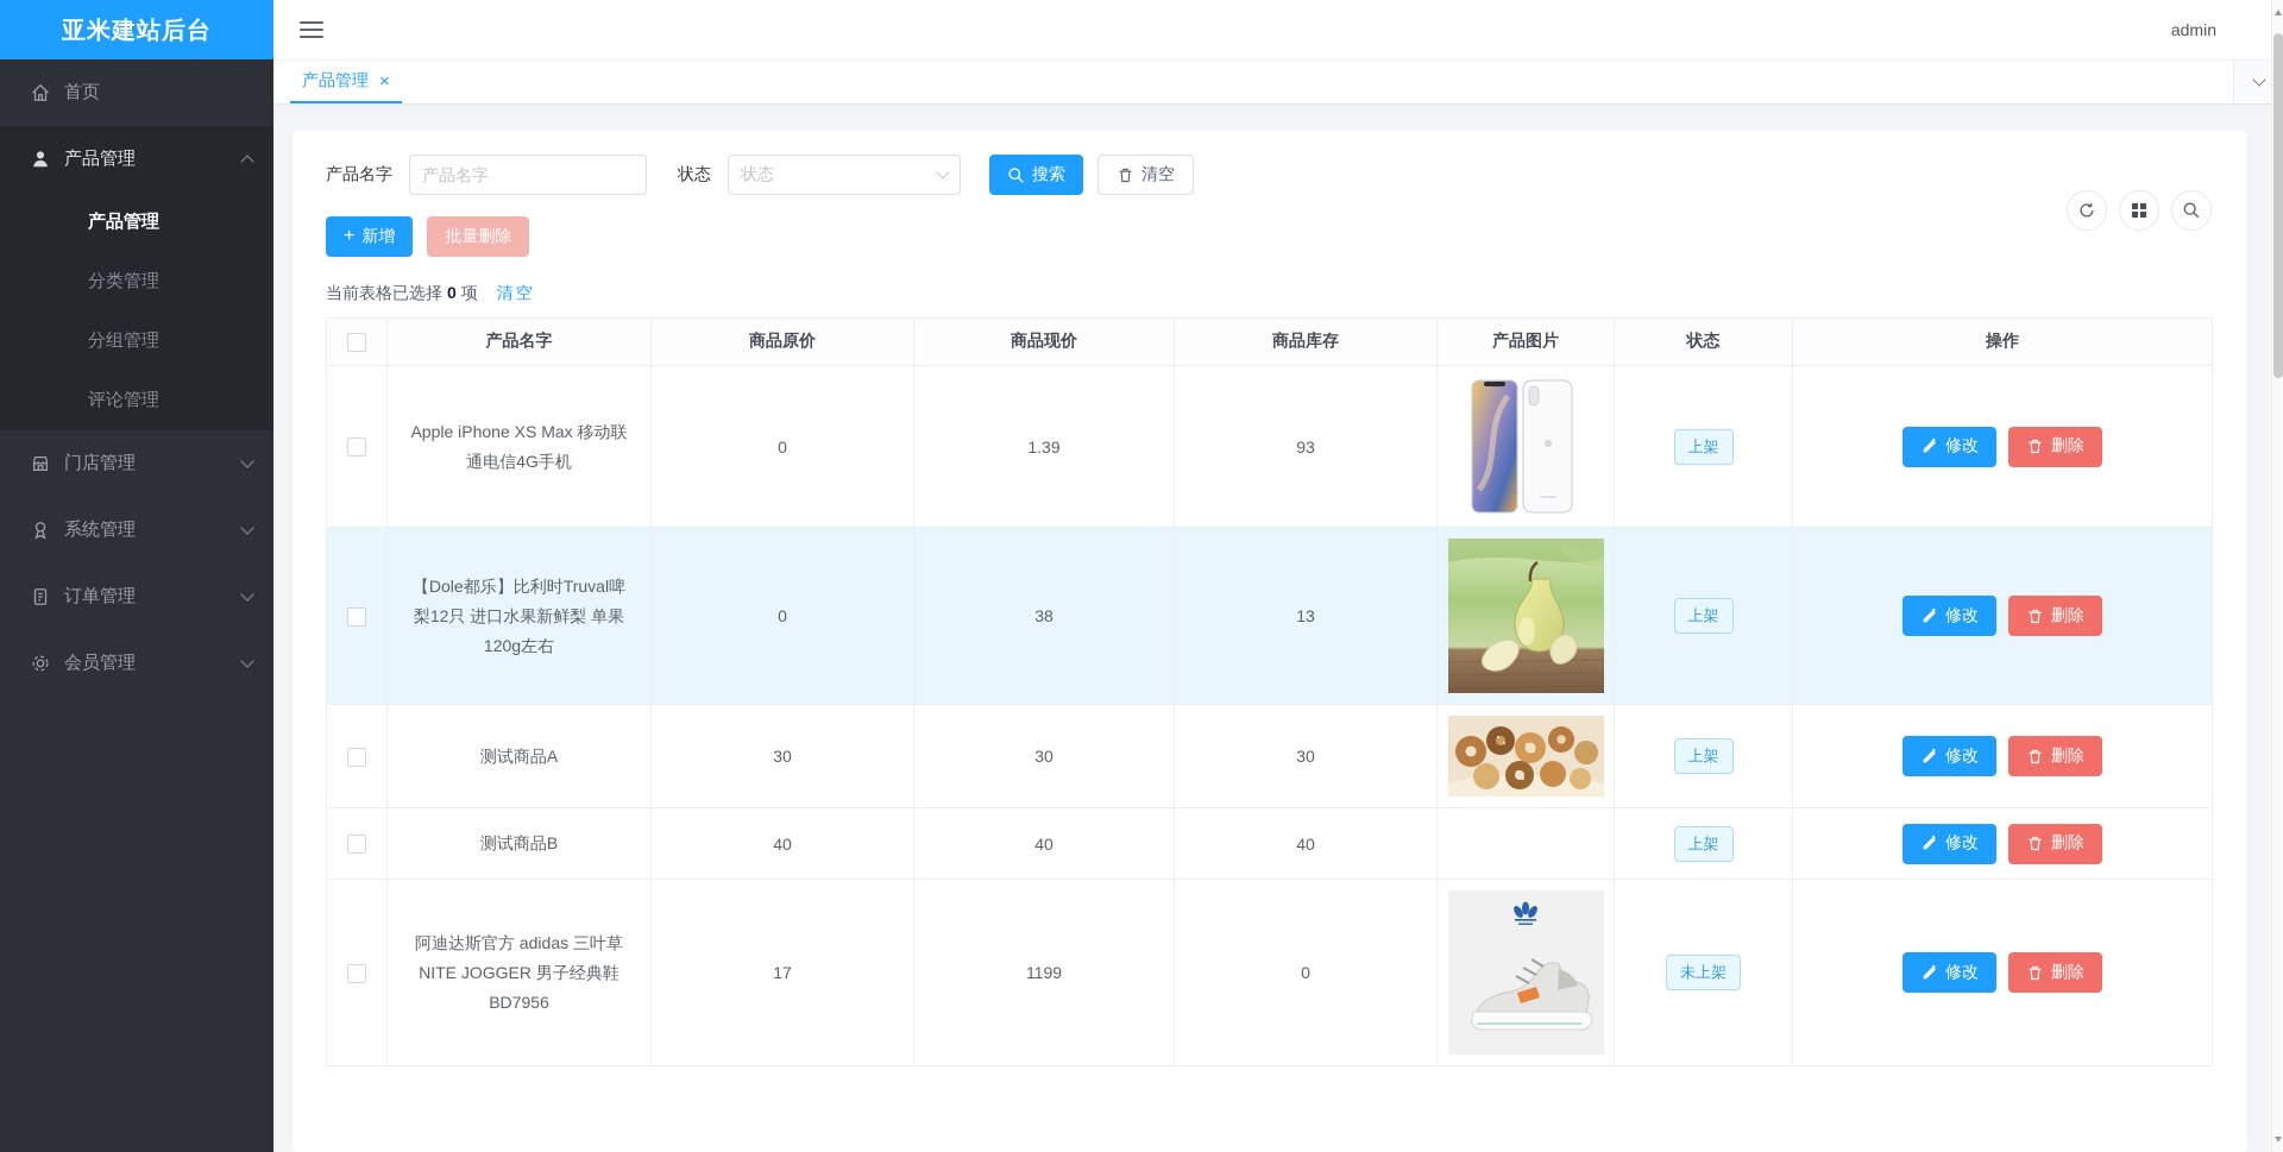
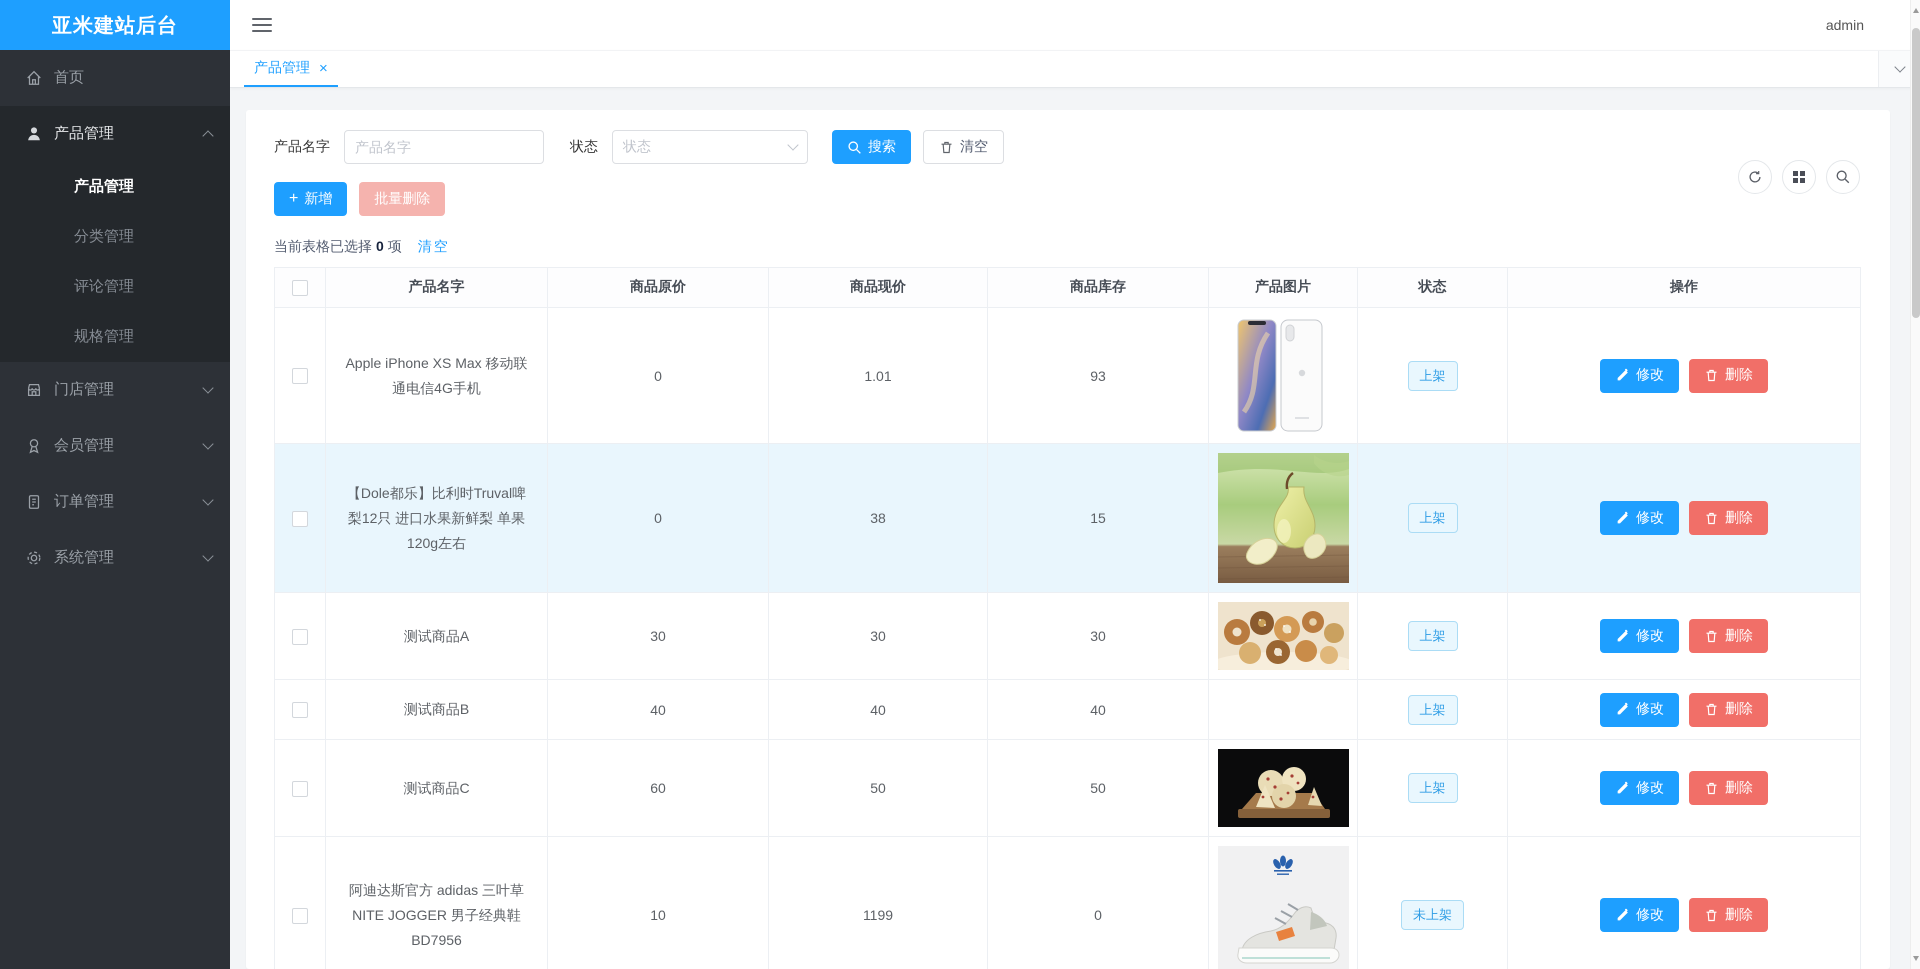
  亚米建站后台
  首页
  产品管理
  产品管理
  分类管理
- 分组管理
  评论管理
+ 规格管理
  门店管理
- 系统管理
+ 会员管理
  订单管理
- 会员管理
+ 系统管理
  admin
  产品管理
  ×
  产品名字
  产品名字
  状态
  状态
  搜索
  清空
  +
  新增
  批量删除
  当前表格已选择 0 项
  清空
  	产品名字	商品原价	商品现价	商品库存	产品图片	状态	操作
- 	Apple iPhone XS Max 移动联通电信4G手机	0	1.39	93		上架	修改 删除
+ 	Apple iPhone XS Max 移动联通电信4G手机	0	1.01	93		上架	修改 删除
- 	【Dole都乐】比利时Truval啤梨12只 进口水果新鲜梨 单果120g左右	0	38	13		上架	修改 删除
+ 	【Dole都乐】比利时Truval啤梨12只 进口水果新鲜梨 单果120g左右	0	38	15		上架	修改 删除
  	测试商品A	30	30	30		上架	修改 删除
  	测试商品B	40	40	40		上架	修改 删除
+ 	测试商品C	60	50	50		上架	修改 删除
- 	阿迪达斯官方 adidas 三叶草 NITE JOGGER 男子经典鞋BD7956	17	1199	0		未上架	修改 删除
+ 	阿迪达斯官方 adidas 三叶草 NITE JOGGER 男子经典鞋BD7956	10	1199	0		未上架	修改 删除
